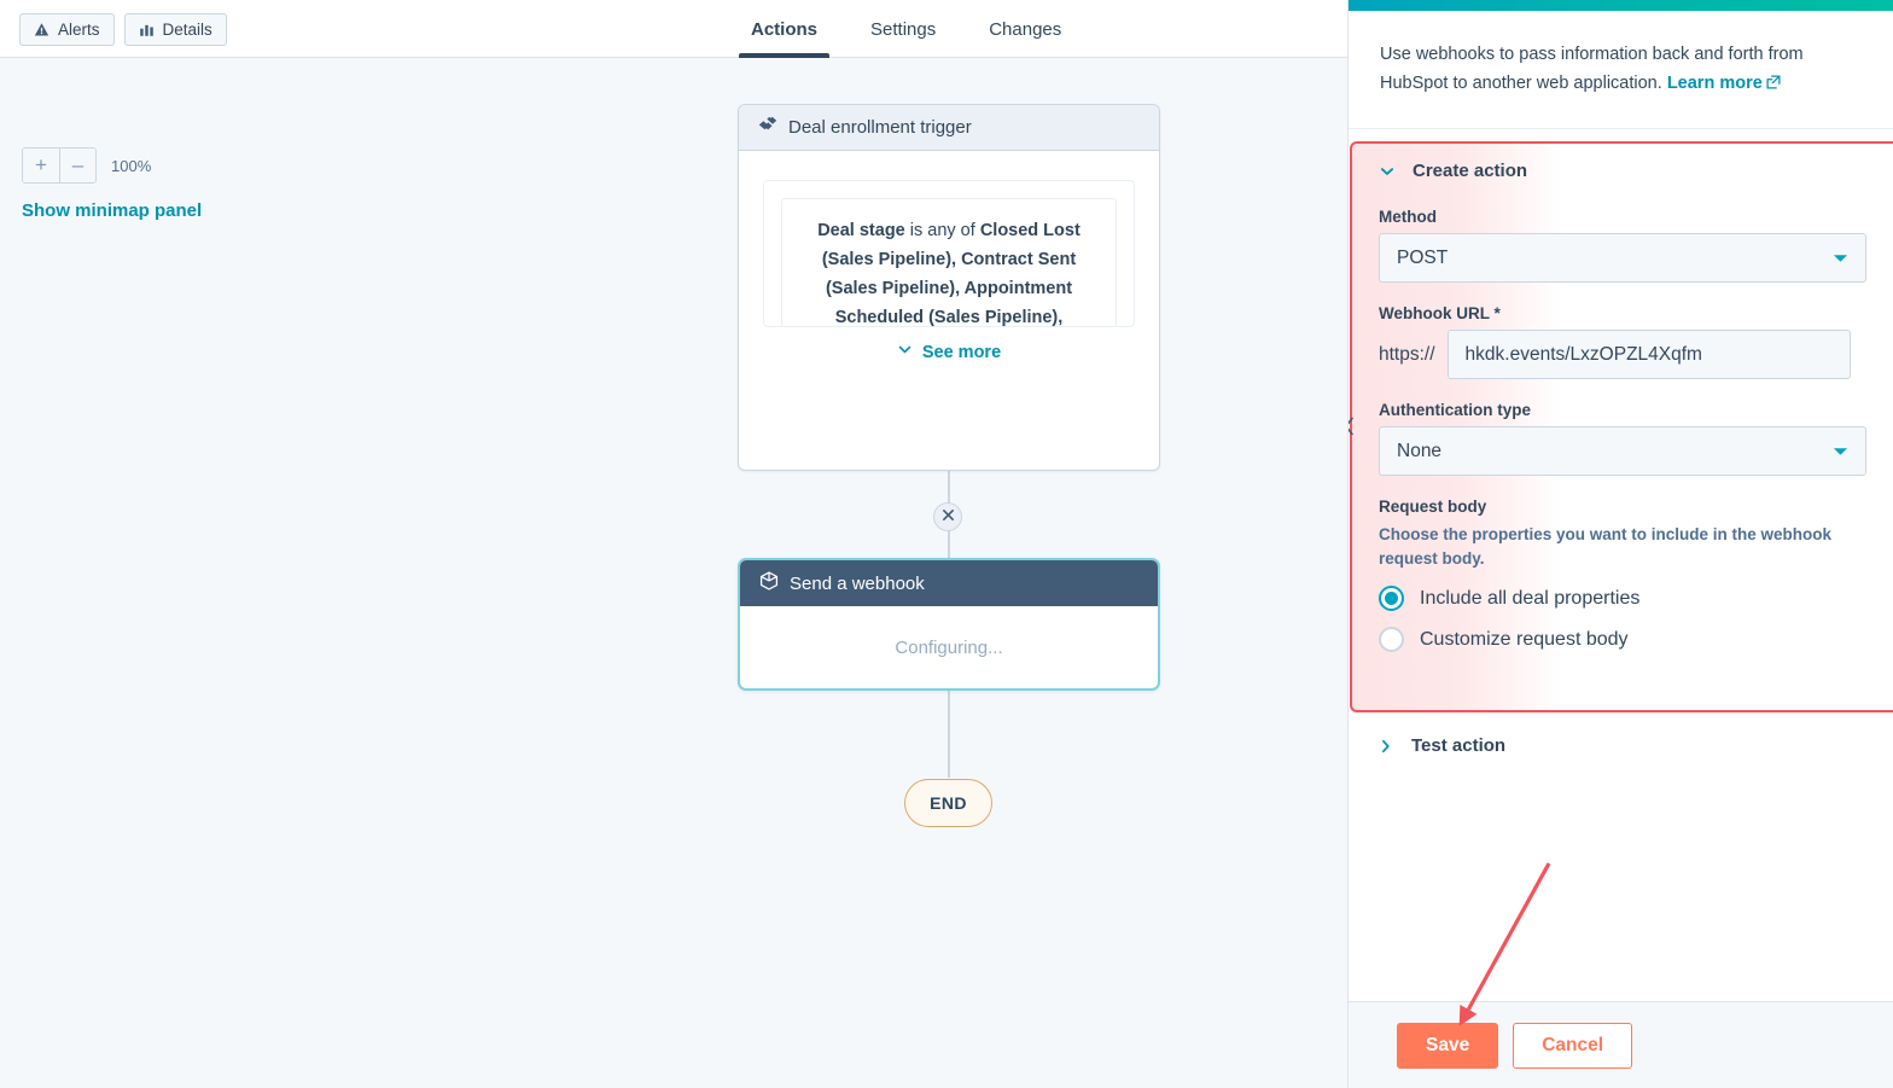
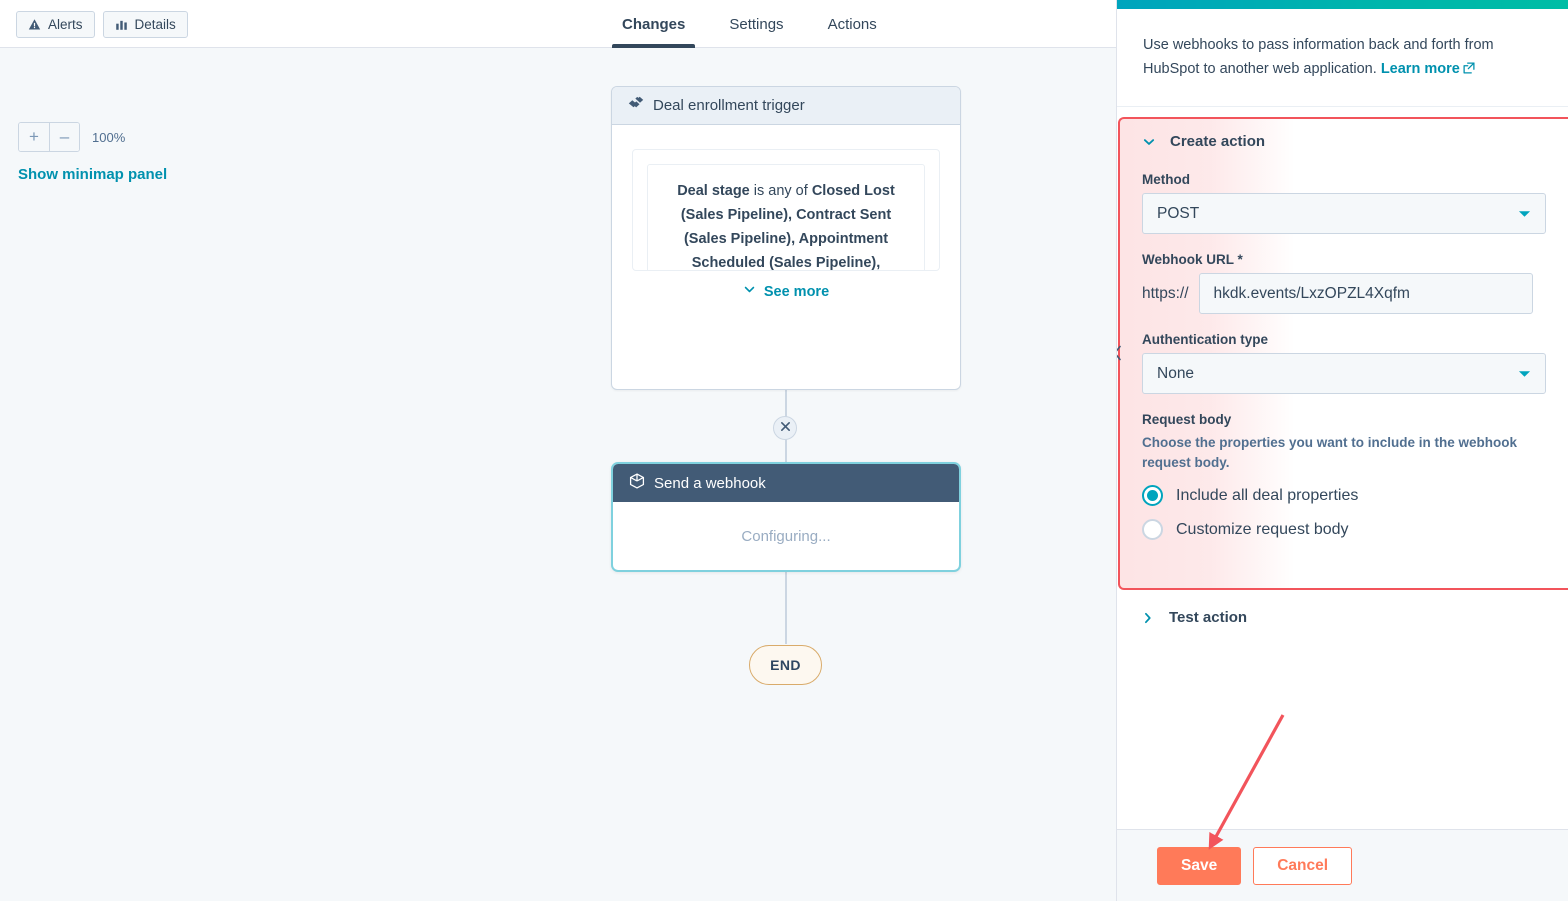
  Alerts
  Details
- Actions
+ Changes
  Settings
- Changes
+ Actions
  +
  –
  100%
  Show minimap panel
  Deal enrollment trigger
  See more
  Send a webhook
  Configuring...
  END
  Use webhooks to pass information back and forth from HubSpot to another web application. Learn more
  Create action
  Method
  POST
  Webhook URL *
  https://
  hkdk.events/LxzOPZL4Xqfm
  Authentication type
  None
  Request body
  Choose the properties you want to include in the webhook request body.
  Include all deal properties
  Customize request body
  Test action
  Save
  Cancel
